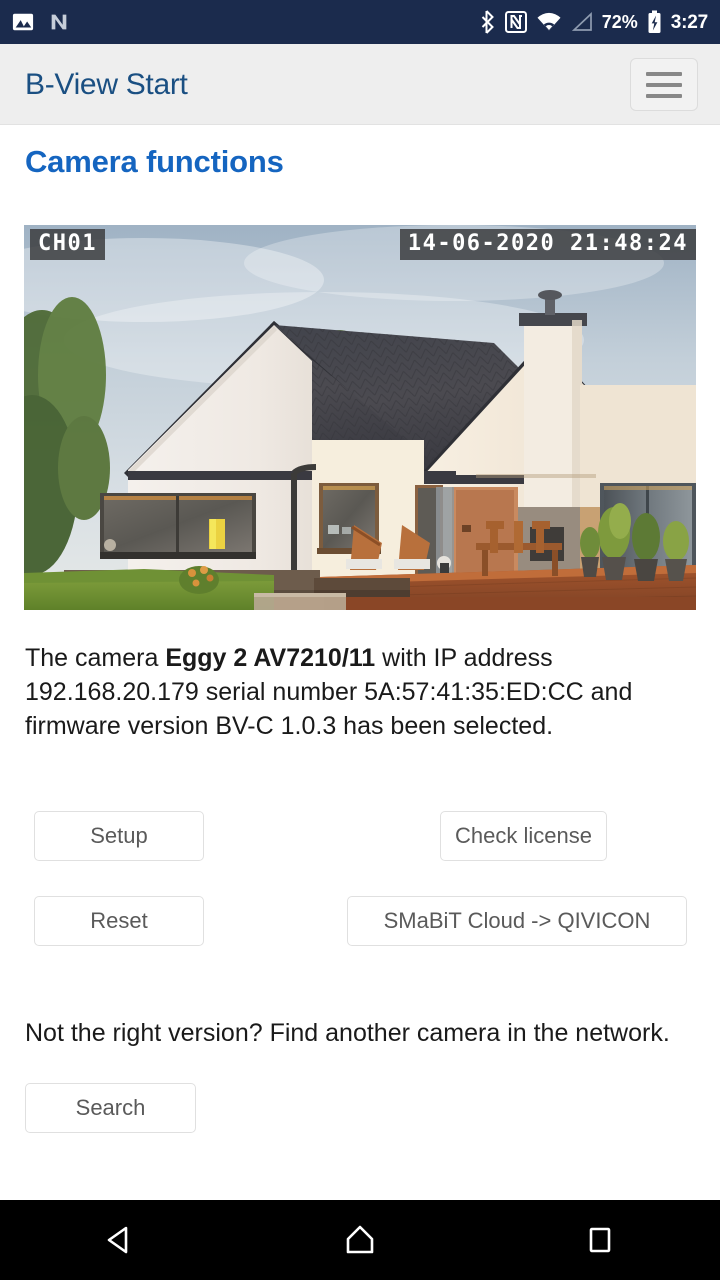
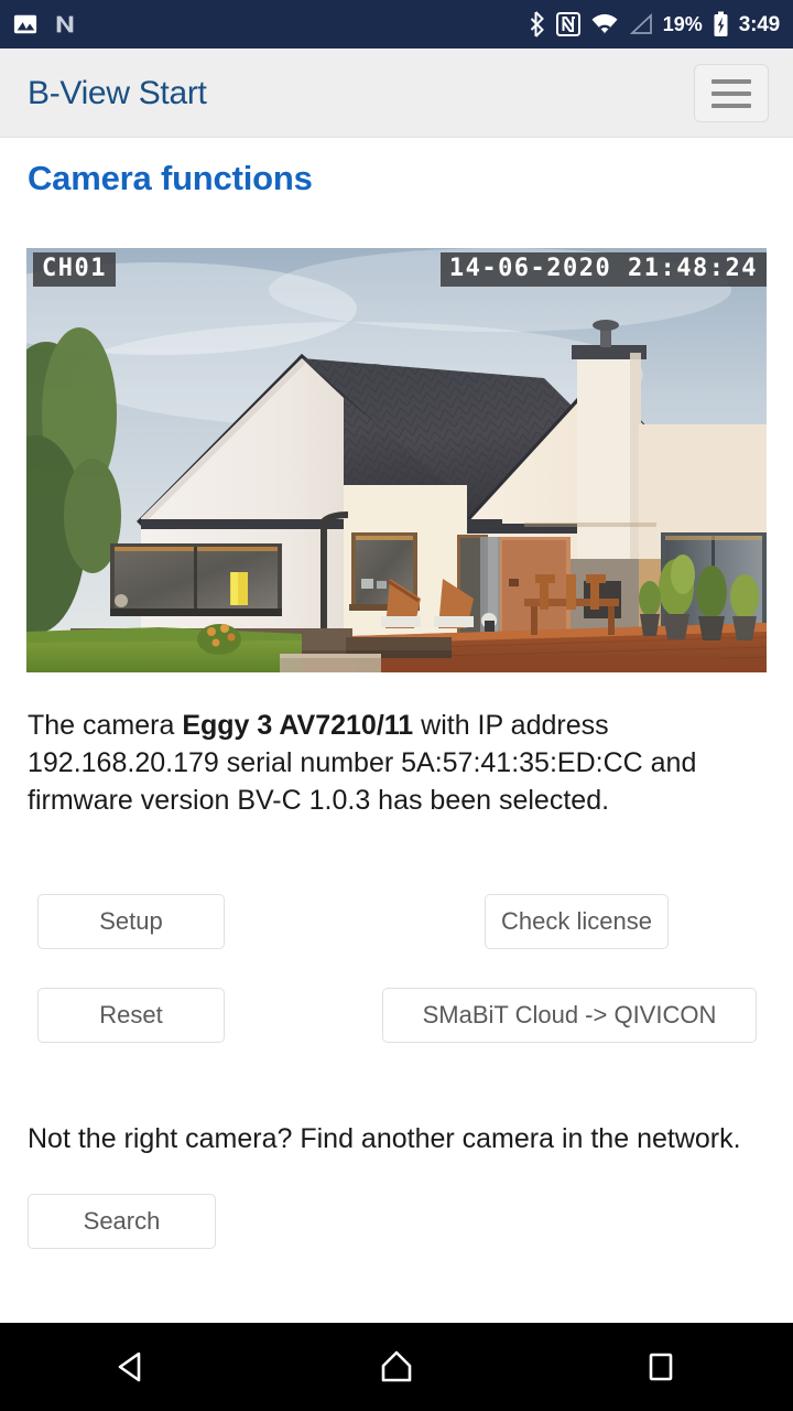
- 72%
+ 19%
- 3:27
+ 3:49
  B-View Start
  Camera functions
  CH01
  14-06-2020 21:48:24
- The camera Eggy 2 AV7210/11 with IP address 192.168.20.179 serial number 5A:57:41:35:ED:CC and firmware version BV-C 1.0.3 has been selected.
+ The camera Eggy 3 AV7210/11 with IP address 192.168.20.179 serial number 5A:57:41:35:ED:CC and firmware version BV-C 1.0.3 has been selected.
  Setup
  Check license
  Reset
  SMaBiT Cloud -> QIVICON
- Not the right version? Find another camera in the network.
+ Not the right camera? Find another camera in the network.
  Search
